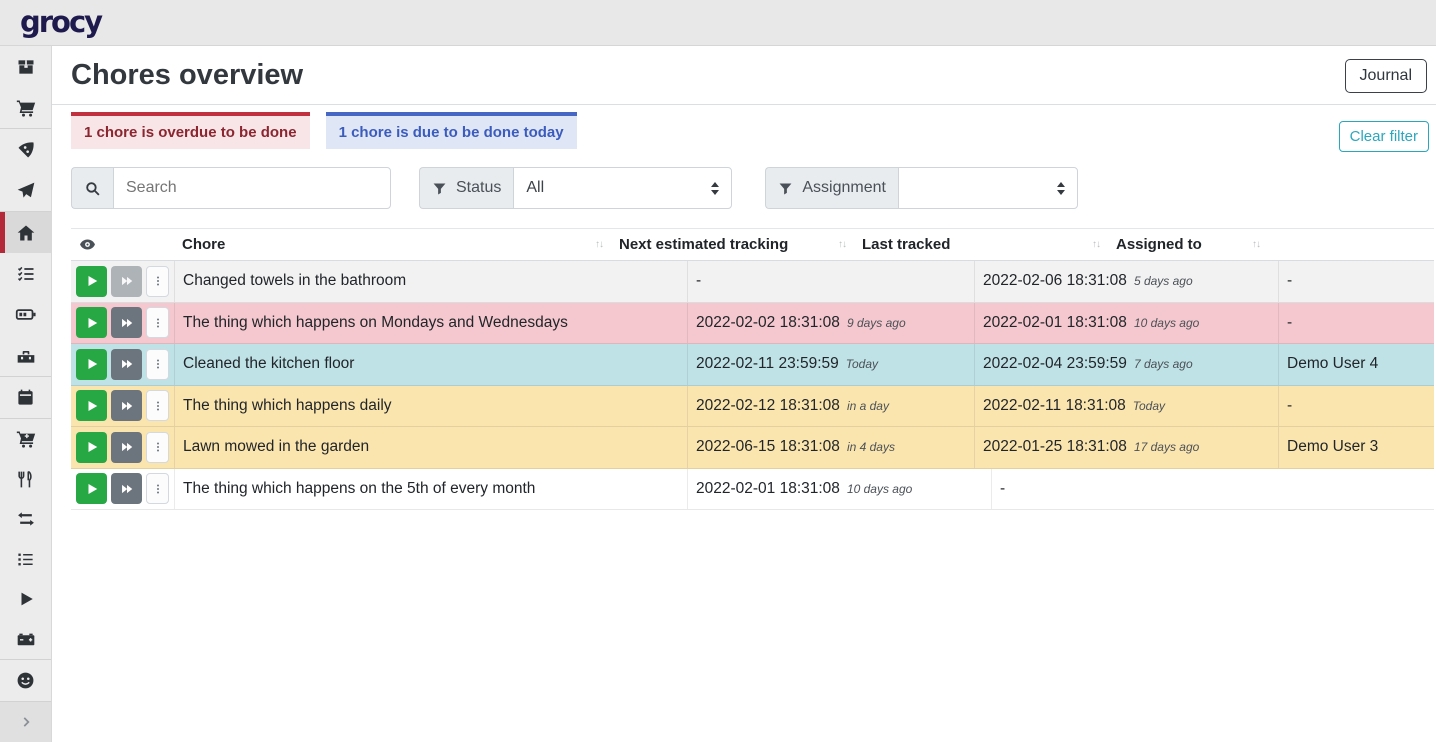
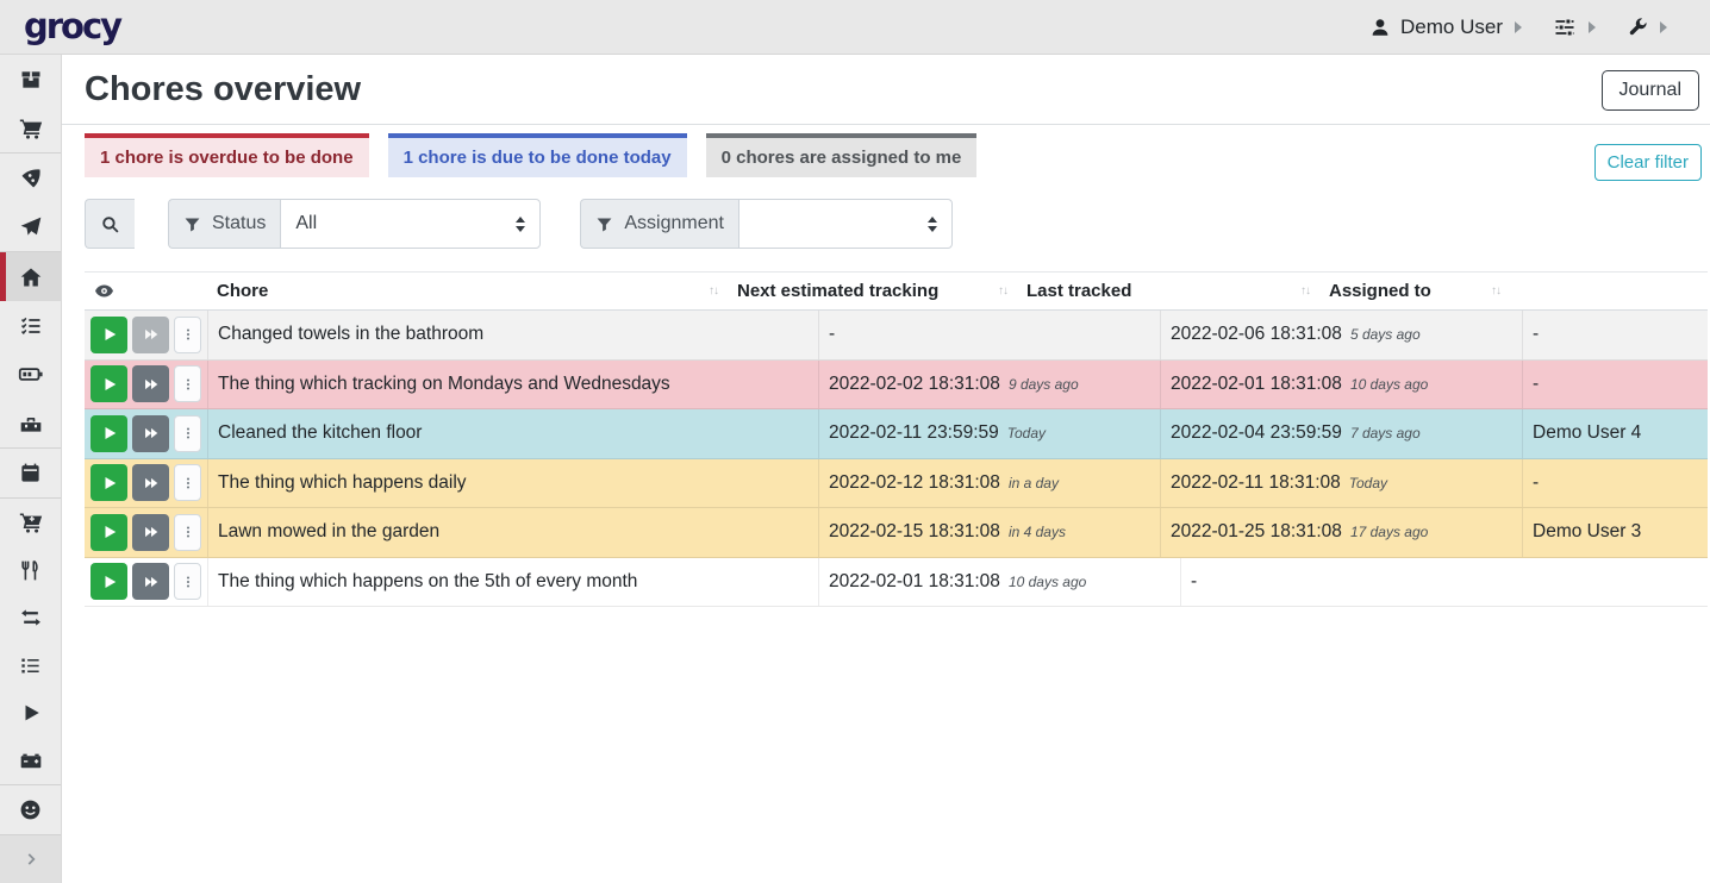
  grocy
+ Demo User
  Chores overview
  Journal
  1 chore is overdue to be done
  1 chore is due to be done today
+ 0 chores are assigned to me
  Clear filter
- Search
  Status
  All
  Assignment
  Chore
  ↑↓
  Next estimated tracking
  ↑↓
  Last tracked
  ↑↓
  Assigned to
  ↑↓
  Changed towels in the bathroom
  -
  2022-02-06 18:31:08
  5 days ago
  -
- The thing which happens on Mondays and Wednesdays
+ The thing which tracking on Mondays and Wednesdays
  2022-02-02 18:31:08
  9 days ago
  2022-02-01 18:31:08
  10 days ago
  -
  Cleaned the kitchen floor
  2022-02-11 23:59:59
  Today
  2022-02-04 23:59:59
  7 days ago
  Demo User 4
  The thing which happens daily
  2022-02-12 18:31:08
  in a day
  2022-02-11 18:31:08
  Today
  -
  Lawn mowed in the garden
- 2022-06-15 18:31:08
+ 2022-02-15 18:31:08
  in 4 days
  2022-01-25 18:31:08
  17 days ago
  Demo User 3
  The thing which happens on the 5th of every month
  2022-02-01 18:31:08
  10 days ago
  -
